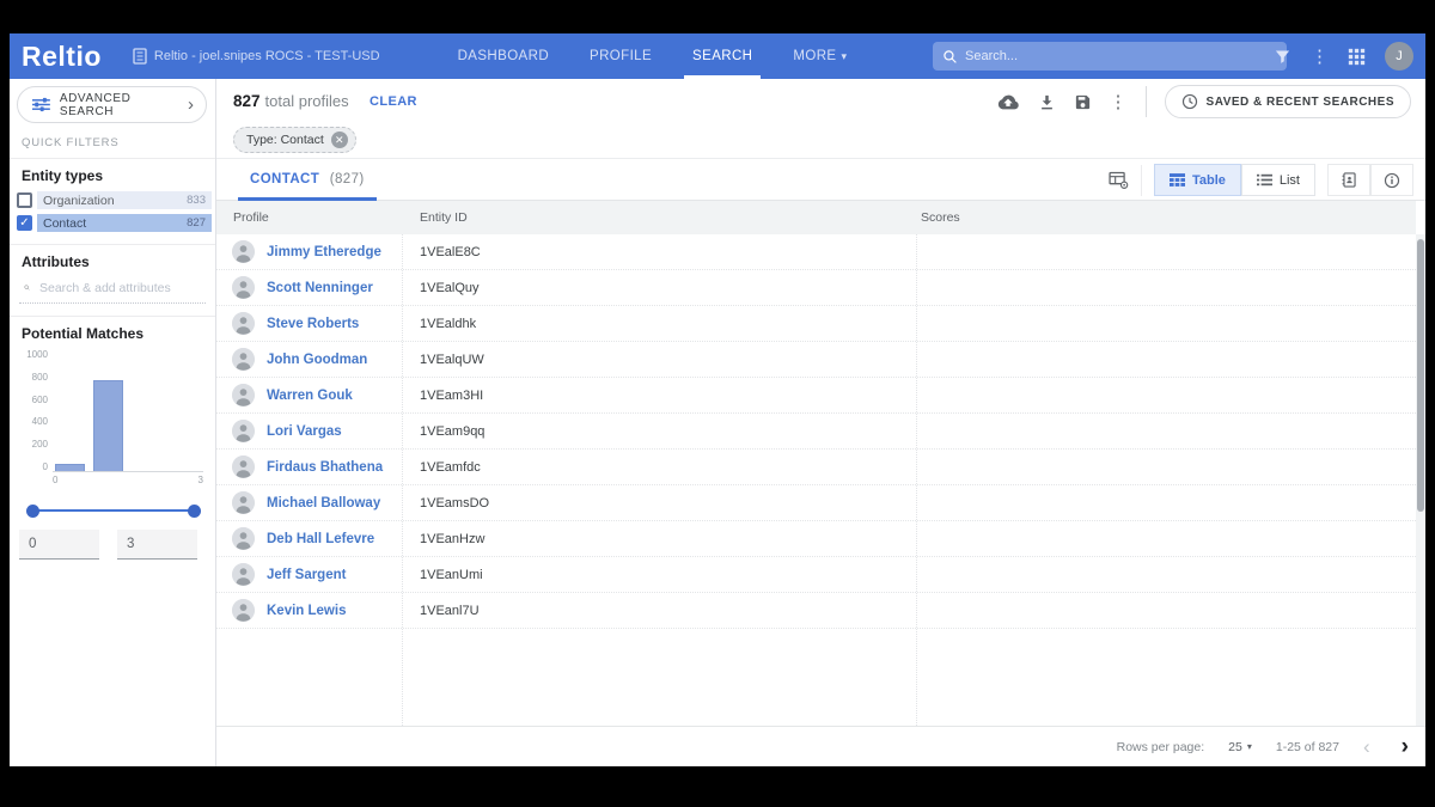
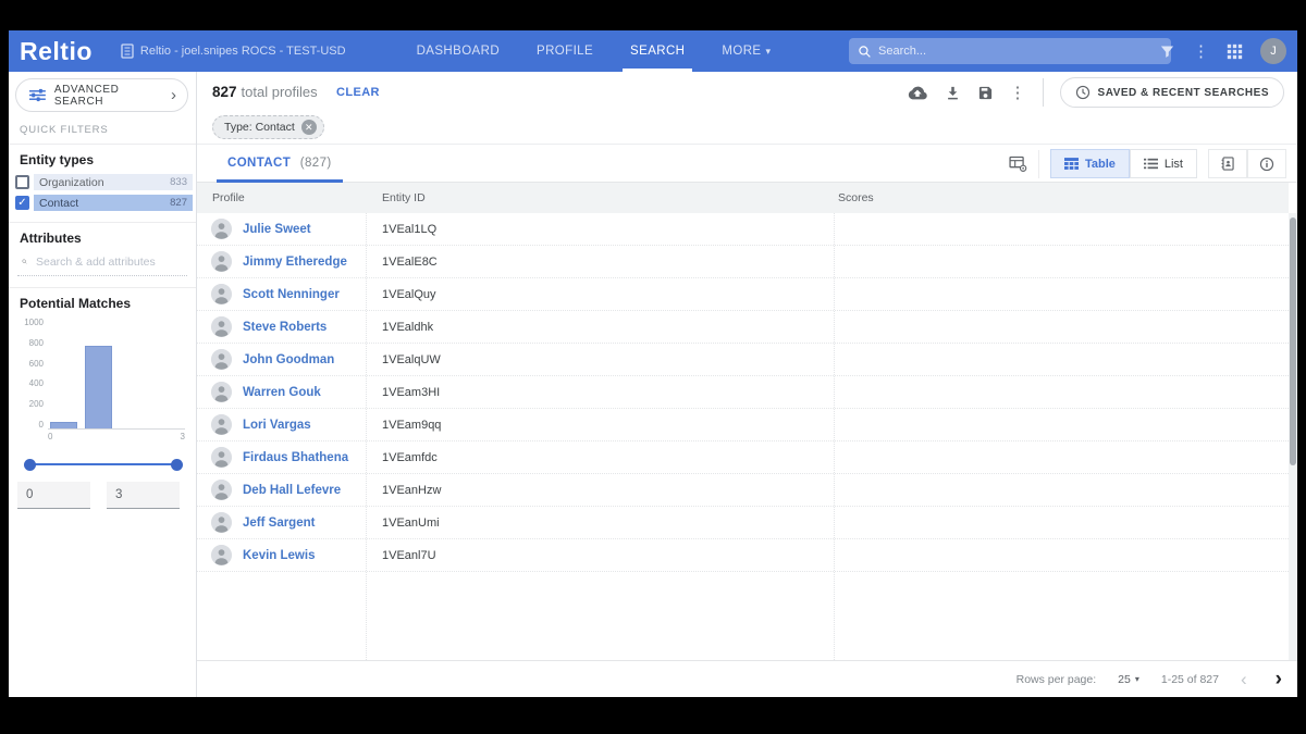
  Reltio
  Reltio - joel.snipes ROCS - TEST-USD
  DASHBOARD
  PROFILE
  SEARCH
  MORE ▾
  Search...
  ⋮
  J
  ADVANCED SEARCH
  ›
  QUICK FILTERS
  Entity types
  ✓
  Organization
  833
  ✓
  Contact
  827
  Attributes
  Search & add attributes
  Potential Matches
  1000
  800
  600
  400
  200
  0
  0
  3
  0
  3
  827 total profiles
  CLEAR
  ⋮
  SAVED & RECENT SEARCHES
  Type: Contact
  ✕
  CONTACT (827)
  Table
  List
  Profile
  Entity ID
  Scores
+ Julie Sweet
+ 1VEal1LQ
  Jimmy Etheredge
  1VEalE8C
  Scott Nenninger
  1VEalQuy
  Steve Roberts
  1VEaldhk
  John Goodman
  1VEalqUW
  Warren Gouk
  1VEam3HI
  Lori Vargas
  1VEam9qq
  Firdaus Bhathena
  1VEamfdc
- Michael Balloway
- 1VEamsDO
  Deb Hall Lefevre
  1VEanHzw
  Jeff Sargent
  1VEanUmi
  Kevin Lewis
  1VEanl7U
  Rows per page:
  25
  ▾
  1-25 of 827
  ‹
  ›
